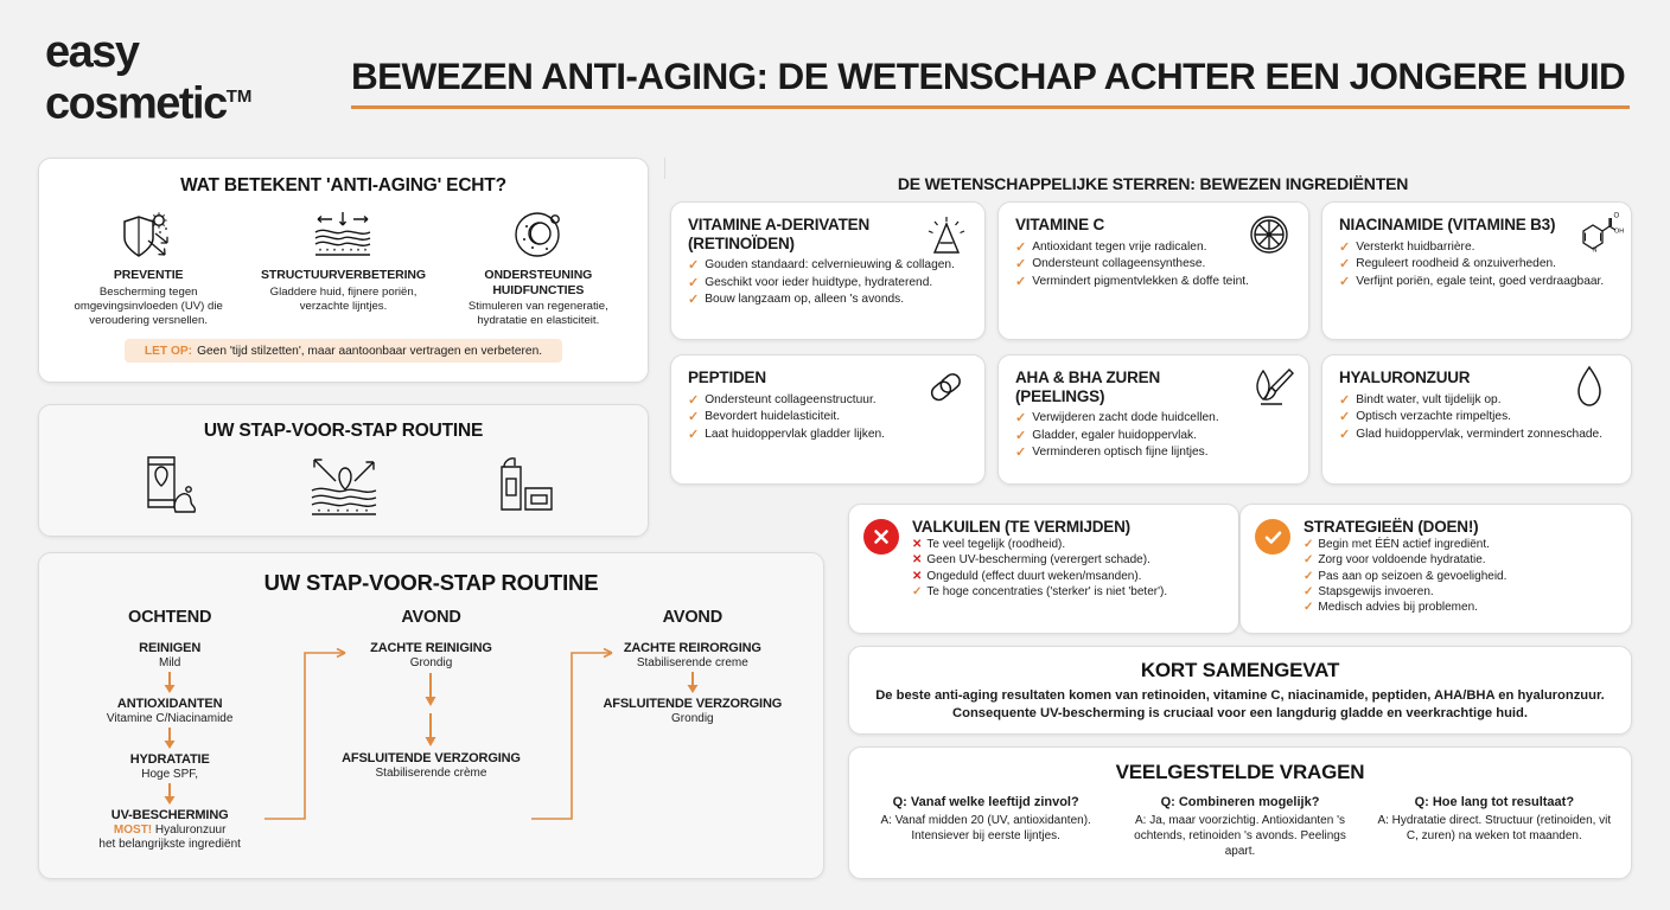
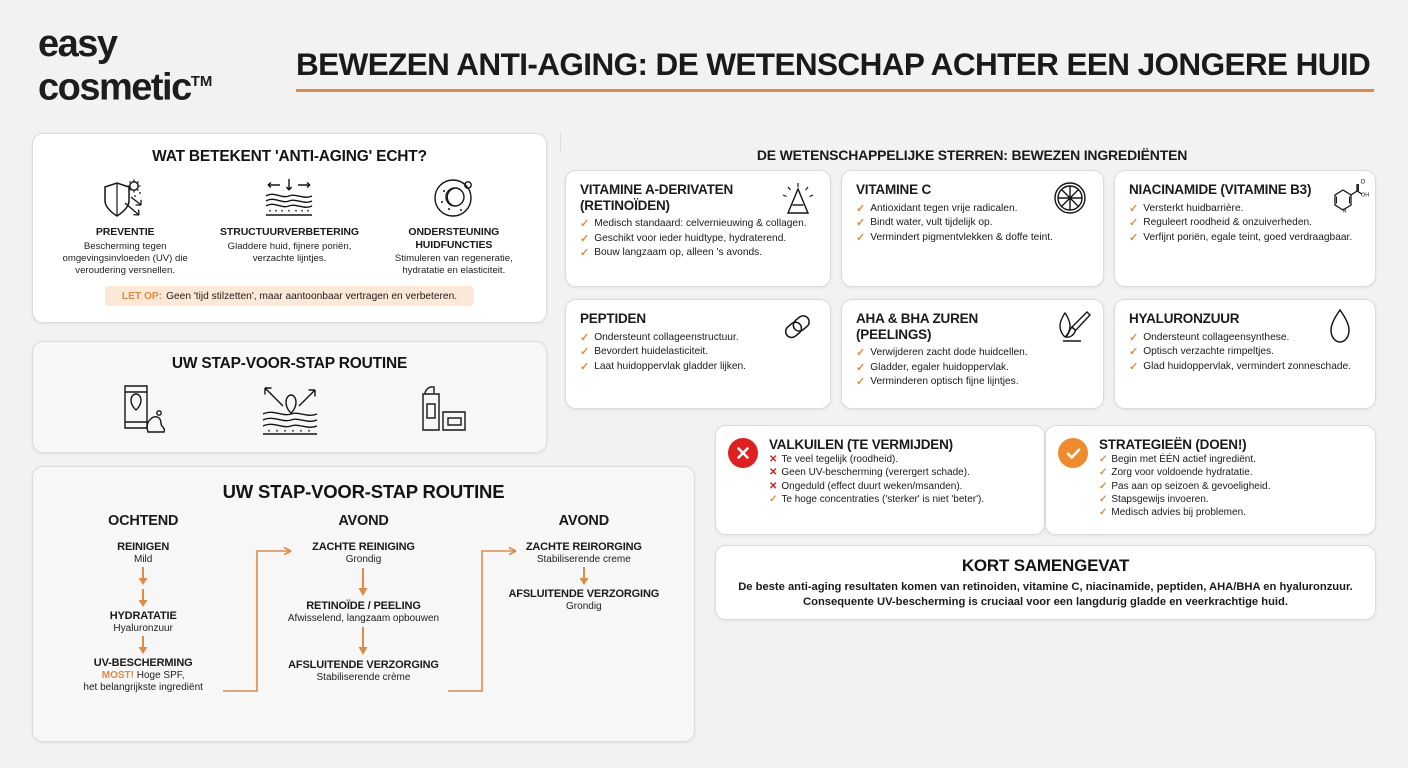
  easy
  cosmeticTM
  BEWEZEN ANTI-AGING: DE WETENSCHAP ACHTER EEN JONGERE HUID
  WAT BETEKENT 'ANTI-AGING' ECHT?
  PREVENTIE
  Bescherming tegen omgevingsinvloeden (UV) die veroudering versnellen.
  STRUCTUURVERBETERING
  Gladdere huid, fijnere poriën, verzachte lijntjes.
  ONDERSTEUNING HUIDFUNCTIES
  Stimuleren van regeneratie, hydratatie en elasticiteit.
  LET OP:
  Geen 'tijd stilzetten', maar aantoonbaar vertragen en verbeteren.
  UW STAP-VOOR-STAP ROUTINE
  UW STAP-VOOR-STAP ROUTINE
  OCHTEND
  REINIGEN
  Mild
- ANTIOXIDANTEN
- Vitamine C/Niacinamide
  HYDRATATIE
- Hoge SPF,
+ Hyaluronzuur
  UV-BESCHERMING
- MOST! Hyaluronzuur
+ MOST! Hoge SPF,
  het belangrijkste ingrediënt
  AVOND
  ZACHTE REINIGING
  Grondig
+ RETINOÏDE / PEELING
+ Afwisselend, langzaam opbouwen
  AFSLUITENDE VERZORGING
  Stabiliserende crème
  AVOND
  ZACHTE REIRORGING
  Stabiliserende creme
  AFSLUITENDE VERZORGING
  Grondig
  DE WETENSCHAPPELIJKE STERREN: BEWEZEN INGREDIËNTEN
  VITAMINE A-DERIVATEN (RETINOÏDEN)
  ✓
- Gouden standaard: celvernieuwing & collagen.
+ Medisch standaard: celvernieuwing & collagen.
  ✓
  Geschikt voor ieder huidtype, hydraterend.
  ✓
  Bouw langzaam op, alleen 's avonds.
  VITAMINE C
  ✓
  Antioxidant tegen vrije radicalen.
  ✓
- Ondersteunt collageensynthese.
+ Bindt water, vult tijdelijk op.
  ✓
  Vermindert pigmentvlekken & doffe teint.
  NIACINAMIDE (VITAMINE B3)
  ✓
  Versterkt huidbarrière.
  ✓
  Reguleert roodheid & onzuiverheden.
  ✓
  Verfijnt poriën, egale teint, goed verdraagbaar.
  PEPTIDEN
  ✓
  Ondersteunt collageenstructuur.
  ✓
  Bevordert huidelasticiteit.
  ✓
  Laat huidoppervlak gladder lijken.
  AHA & BHA ZUREN (PEELINGS)
  ✓
  Verwijderen zacht dode huidcellen.
  ✓
  Gladder, egaler huidoppervlak.
  ✓
  Verminderen optisch fijne lijntjes.
  HYALURONZUUR
  ✓
- Bindt water, vult tijdelijk op.
+ Ondersteunt collageensynthese.
  ✓
  Optisch verzachte rimpeltjes.
  ✓
  Glad huidoppervlak, vermindert zonneschade.
  VALKUILEN (TE VERMIJDEN)
  ✕
  Te veel tegelijk (roodheid).
  ✕
  Geen UV-bescherming (verergert schade).
  ✕
  Ongeduld (effect duurt weken/msanden).
  ✓
  Te hoge concentraties ('sterker' is niet 'beter').
  STRATEGIEËN (DOEN!)
  ✓
  Begin met ÉÉN actief ingrediënt.
  ✓
  Zorg voor voldoende hydratatie.
  ✓
  Pas aan op seizoen & gevoeligheid.
  ✓
  Stapsgewijs invoeren.
  ✓
  Medisch advies bij problemen.
  KORT SAMENGEVAT
  De beste anti-aging resultaten komen van retinoiden, vitamine C, niacinamide, peptiden, AHA/BHA en hyaluronzuur. Consequente UV-bescherming is cruciaal voor een langdurig gladde en veerkrachtige huid.
- VEELGESTELDE VRAGEN
- Q: Vanaf welke leeftijd zinvol?
- A: Vanaf midden 20 (UV, antioxidanten). Intensiever bij eerste lijntjes.
- Q: Combineren mogelijk?
- A: Ja, maar voorzichtig. Antioxidanten 's ochtends, retinoiden 's avonds. Peelings apart.
- Q: Hoe lang tot resultaat?
- A: Hydratatie direct. Structuur (retinoiden, vit C, zuren) na weken tot maanden.
